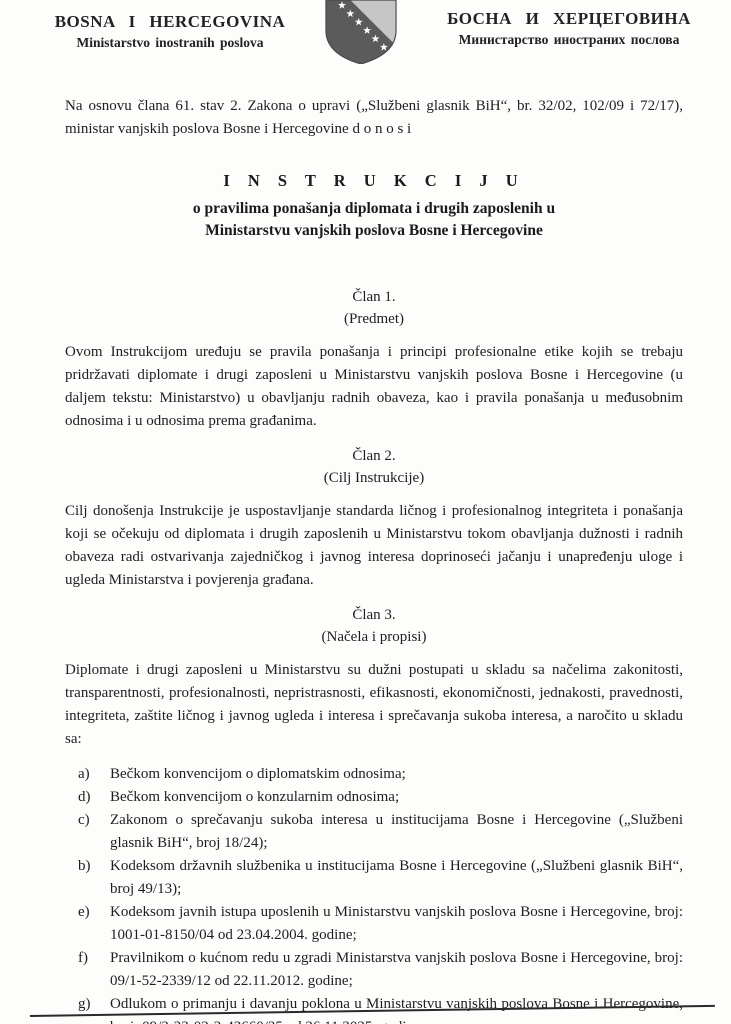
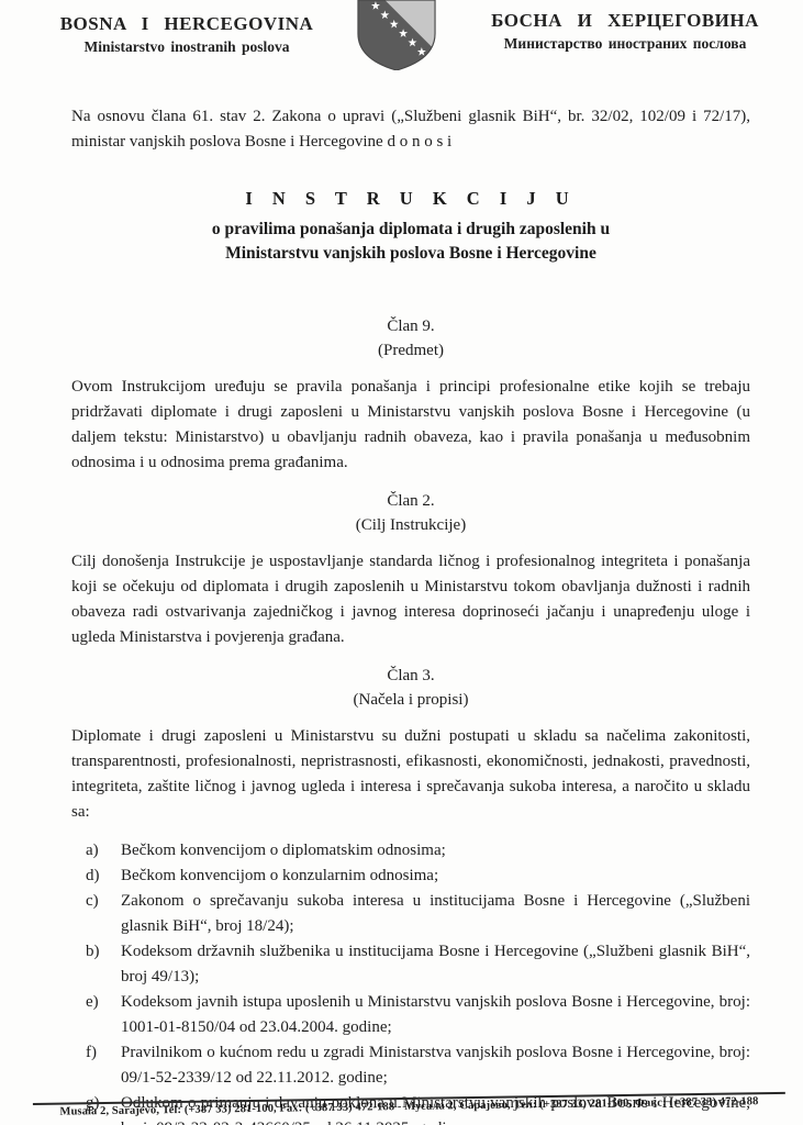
  BOSNA I HERCEGOVINA
  Ministarstvo inostranih poslova
  БОСНА И ХЕРЦЕГОВИНА
  Министарство иностраних послова
  Na osnovu člana 61. stav 2. Zakona o upravi („Službeni glasnik BiH“, br. 32/02, 102/09 i 72/17), ministar vanjskih poslova Bosne i Hercegovine d o n o s i
  I N S T R U K C I J U
  o pravilima ponašanja diplomata i drugih zaposlenih u
  Ministarstvu vanjskih poslova Bosne i Hercegovine
- Član 1.
+ Član 9.
  (Predmet)
  Ovom Instrukcijom uređuju se pravila ponašanja i principi profesionalne etike kojih se trebaju pridržavati diplomate i drugi zaposleni u Ministarstvu vanjskih poslova Bosne i Hercegovine (u daljem tekstu: Ministarstvo) u obavljanju radnih obaveza, kao i pravila ponašanja u međusobnim odnosima i u odnosima prema građanima.
  Član 2.
  (Cilj Instrukcije)
  Cilj donošenja Instrukcije je uspostavljanje standarda ličnog i profesionalnog integriteta i ponašanja koji se očekuju od diplomata i drugih zaposlenih u Ministarstvu tokom obavljanja dužnosti i radnih obaveza radi ostvarivanja zajedničkog i javnog interesa doprinoseći jačanju i unapređenju uloge i ugleda Ministarstva i povjerenja građana.
  Član 3.
  (Načela i propisi)
  Diplomate i drugi zaposleni u Ministarstvu su dužni postupati u skladu sa načelima zakonitosti, transparentnosti, profesionalnosti, nepristrasnosti, efikasnosti, ekonomičnosti, jednakosti, pravednosti, integriteta, zaštite ličnog i javnog ugleda i interesa i sprečavanja sukoba interesa, a naročito u skladu sa:
  a)
  Bečkom konvencijom o diplomatskim odnosima;
  d)
  Bečkom konvencijom o konzularnim odnosima;
  c)
  Zakonom o sprečavanju sukoba interesa u institucijama Bosne i Hercegovine („Službeni glasnik BiH“, broj 18/24);
  b)
  Kodeksom državnih službenika u institucijama Bosne i Hercegovine („Službeni glasnik BiH“, broj 49/13);
  e)
  Kodeksom javnih istupa uposlenih u Ministarstvu vanjskih poslova Bosne i Hercegovine, broj: 1001-01-8150/04 od 23.04.2004. godine;
  f)
  Pravilnikom o kućnom redu u zgradi Ministarstva vanjskih poslova Bosne i Hercegovine, broj: 09/1-52-2339/12 od 22.11.2012. godine;
  g)
+ Musala 2, Sarajevo, Tel: (+387 33) 281-100, Fax: (+387 33) 472-188 - Мусала 2, Сарајево, Тел: (+387 33) 281-100, Факс: (+387 33) 472-188
